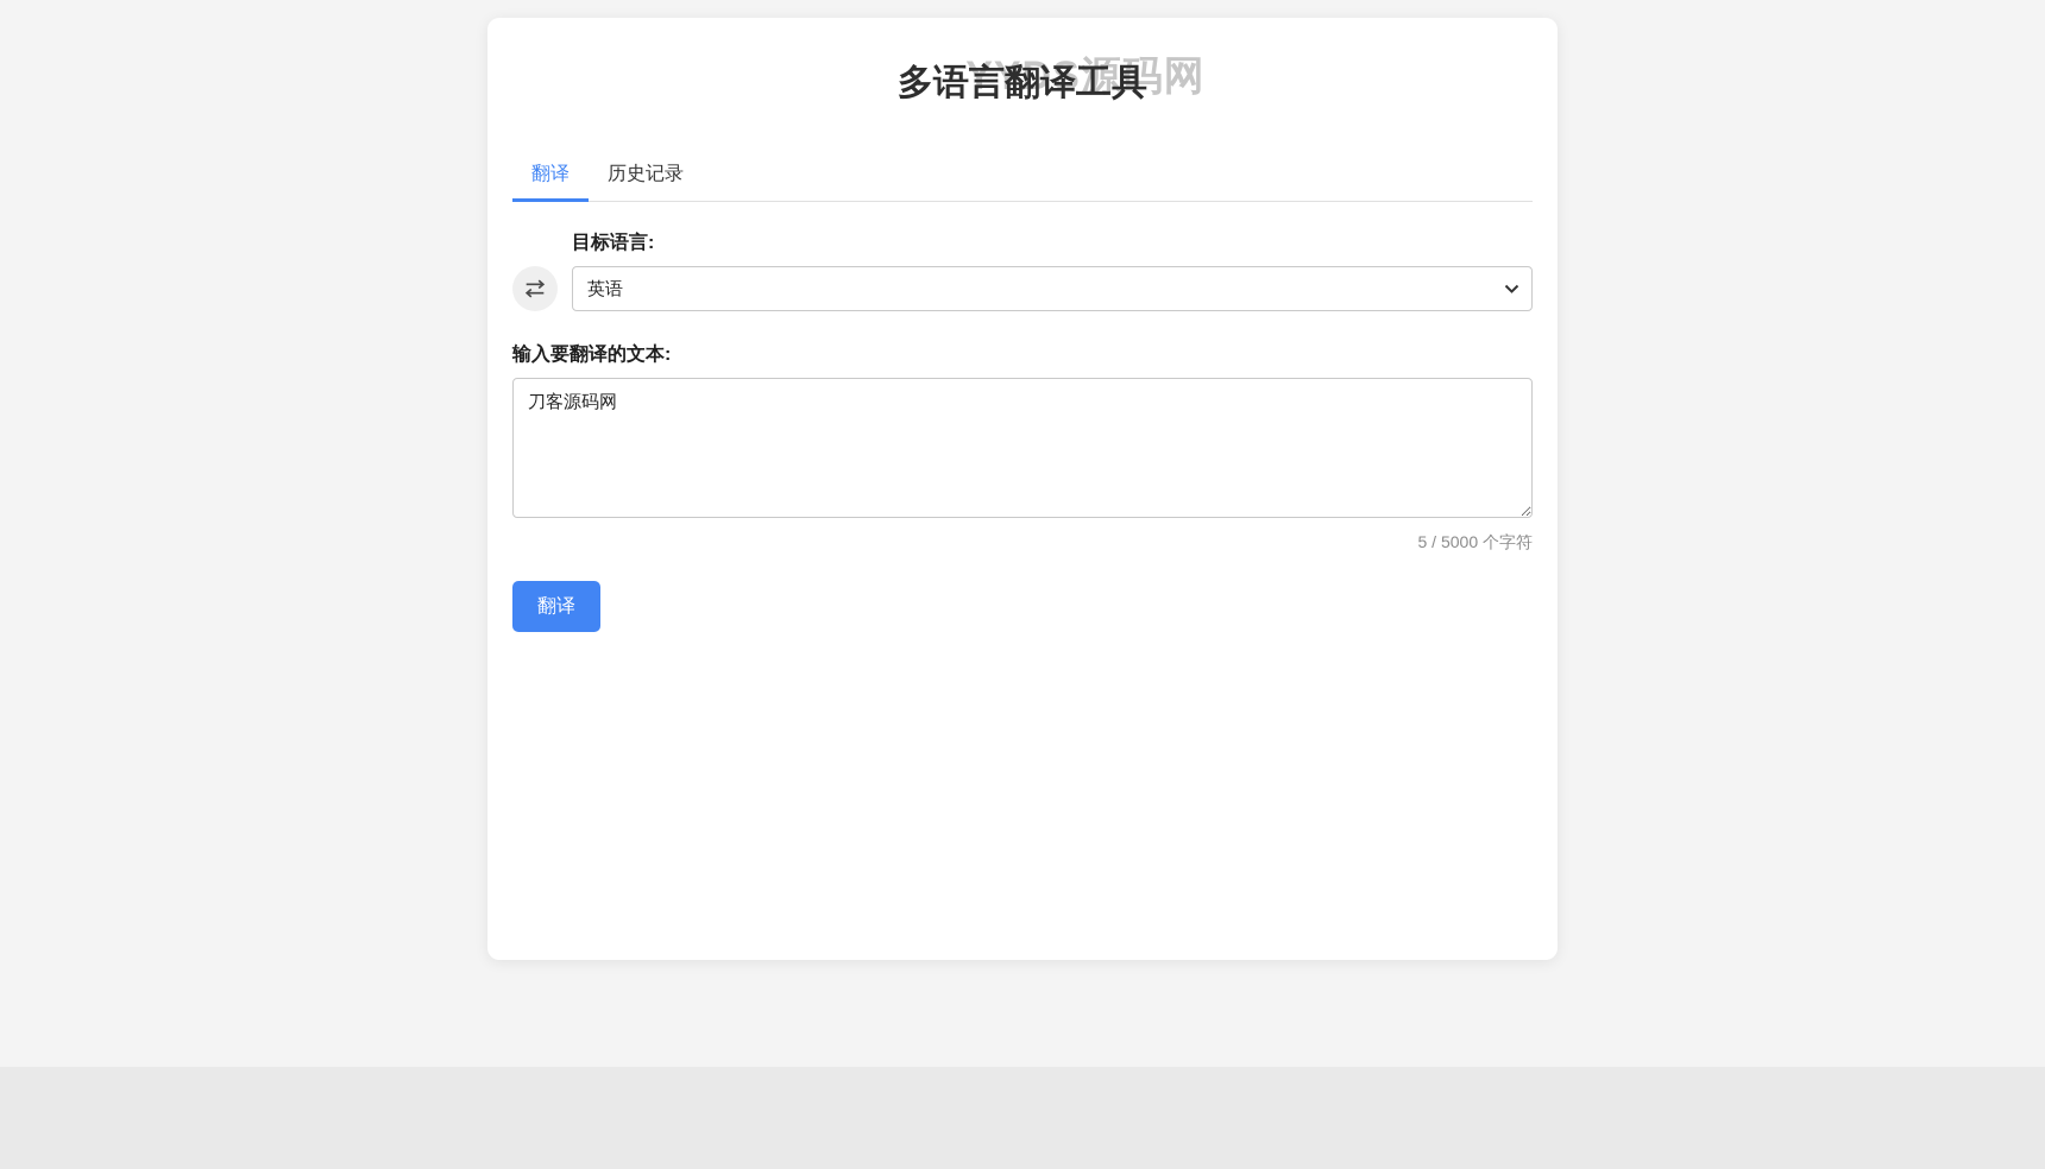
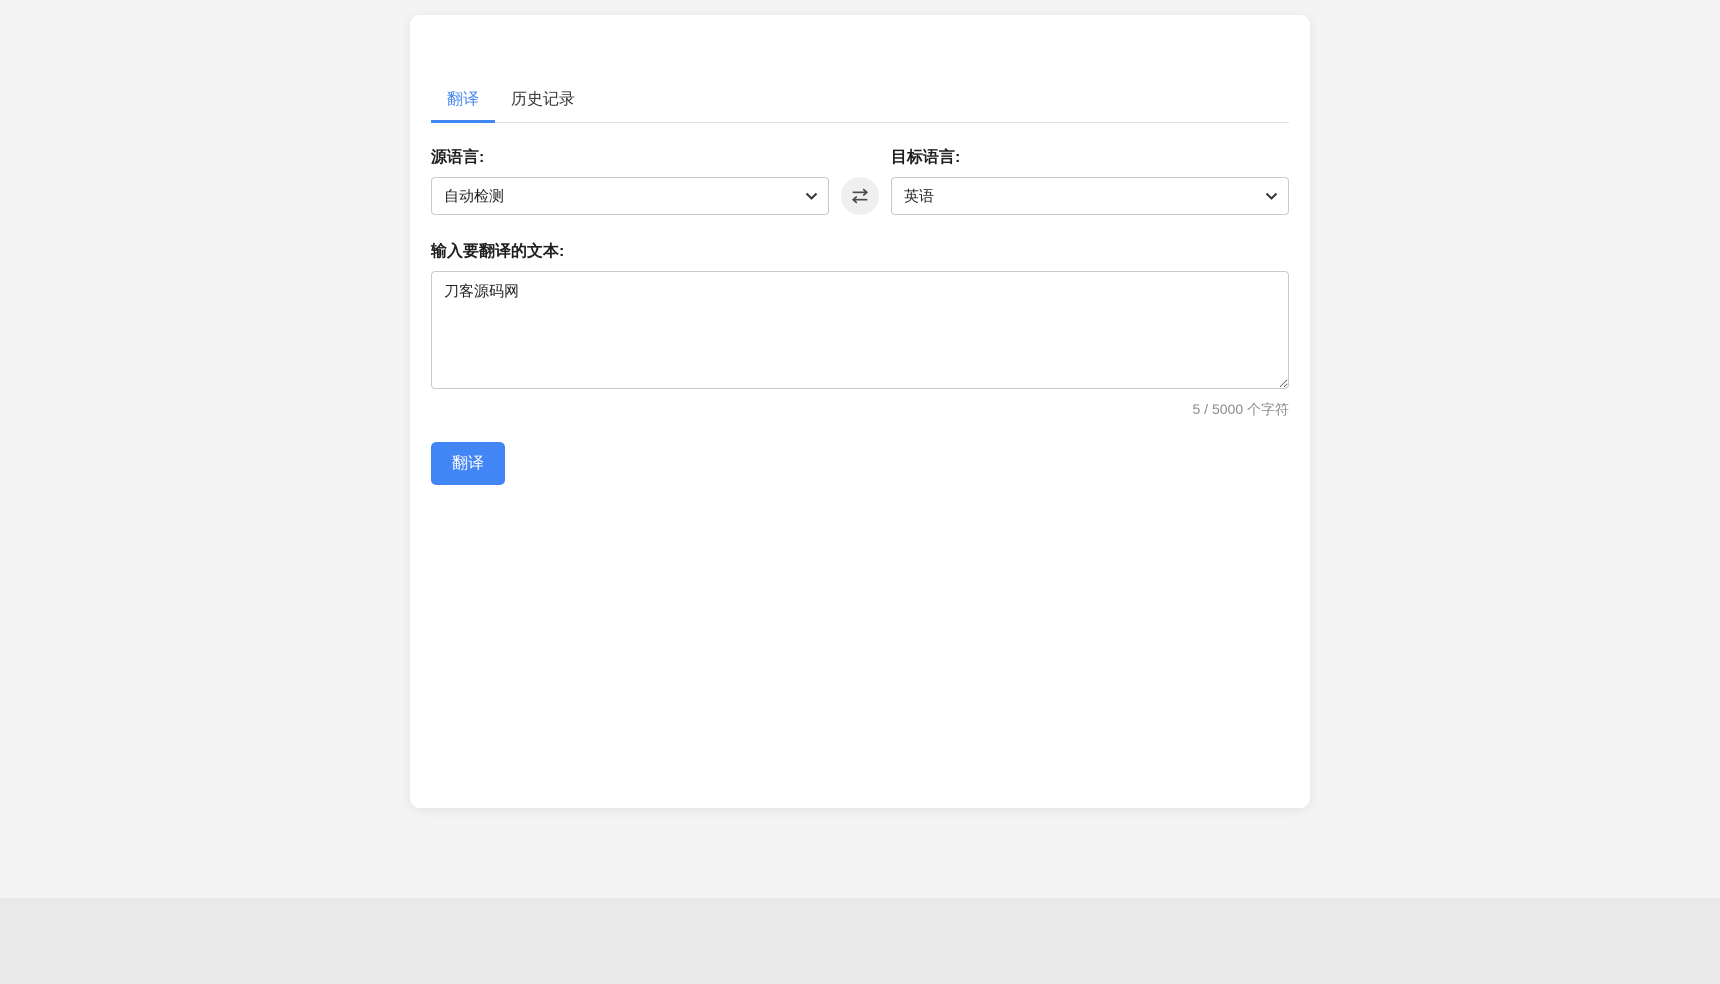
- YYDS源码网
- 多语言翻译工具
  翻译
  历史记录
+ 源语言:
+ 自动检测
  目标语言:
  英语
  输入要翻译的文本:
  刀客源码网
  5 / 5000 个字符
  翻译
